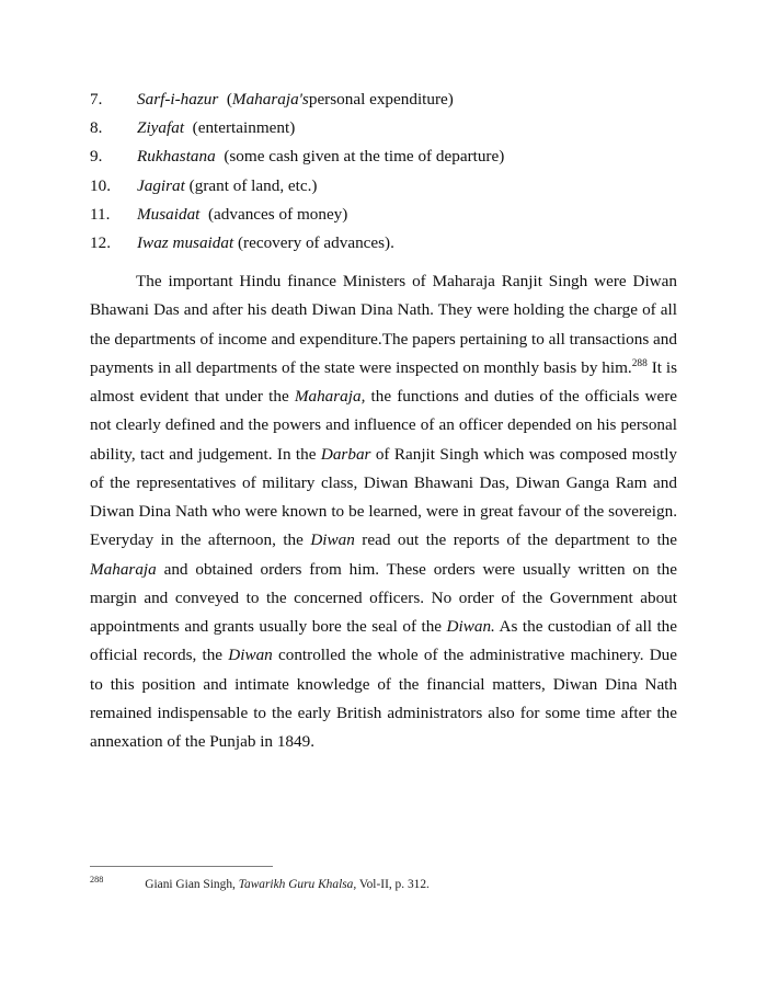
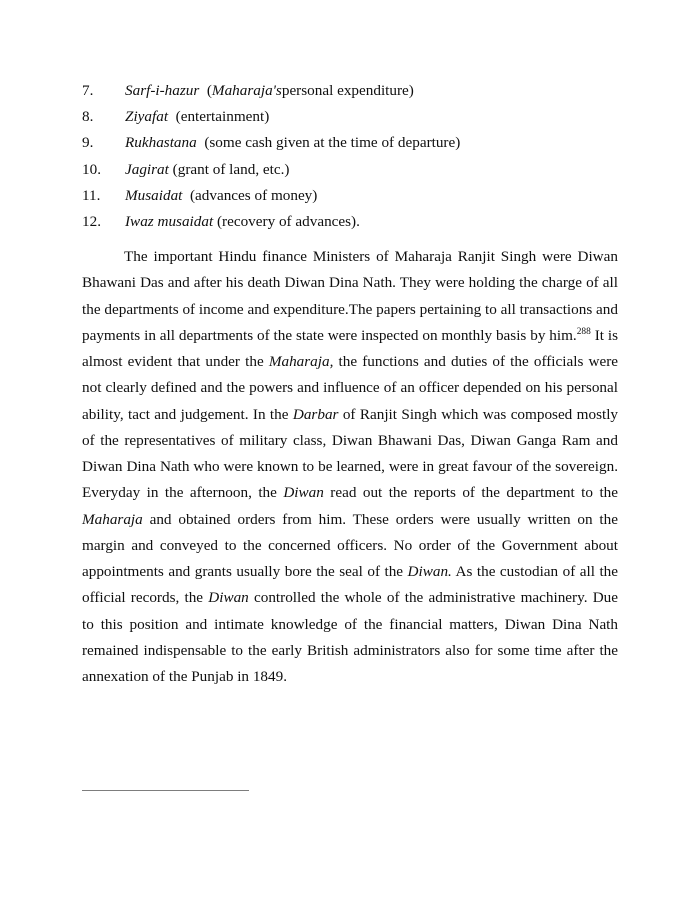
  7.
  Sarf-i-hazur
  (
  Maharaja's
  personal expenditure)
  8.
  Ziyafat
  (entertainment)
  9.
  Rukhastana
  (some cash given at the time of departure)
  10.
  Jagirat
  (grant of land, etc.)
  11.
  Musaidat
  (advances of money)
  12.
  Iwaz musaidat
  (recovery of advances).
  The important Hindu finance Ministers of Maharaja Ranjit Singh were Diwan Bhawani Das and after his death Diwan Dina Nath. They were holding the charge of all the departments of income and expenditure.The papers pertaining to all transactions and payments in all departments of the state were inspected on monthly basis by him.288 It is almost evident that under the Maharaja, the functions and duties of the officials were not clearly defined and the powers and influence of an officer depended on his personal ability, tact and judgement. In the Darbar of Ranjit Singh which was composed mostly of the representatives of military class, Diwan Bhawani Das, Diwan Ganga Ram and Diwan Dina Nath who were known to be learned, were in great favour of the sovereign. Everyday in the afternoon, the Diwan read out the reports of the department to the Maharaja and obtained orders from him. These orders were usually written on the margin and conveyed to the concerned officers. No order of the Government about appointments and grants usually bore the seal of the Diwan. As the custodian of all the official records, the Diwan controlled the whole of the administrative machinery. Due to this position and intimate knowledge of the financial matters, Diwan Dina Nath remained indispensable to the early British administrators also for some time after the annexation of the Punjab in 1849.
- 288 Giani Gian Singh, Tawarikh Guru Khalsa, Vol-II, p. 312.
